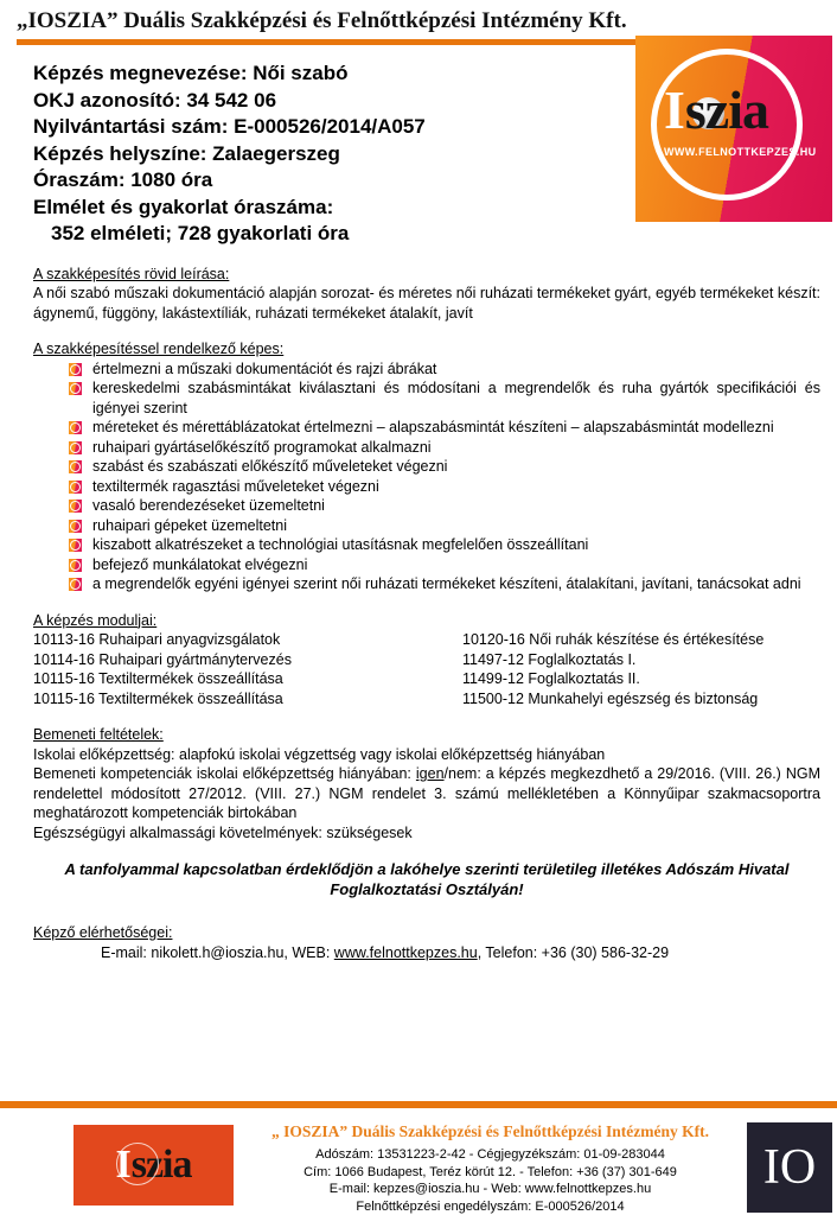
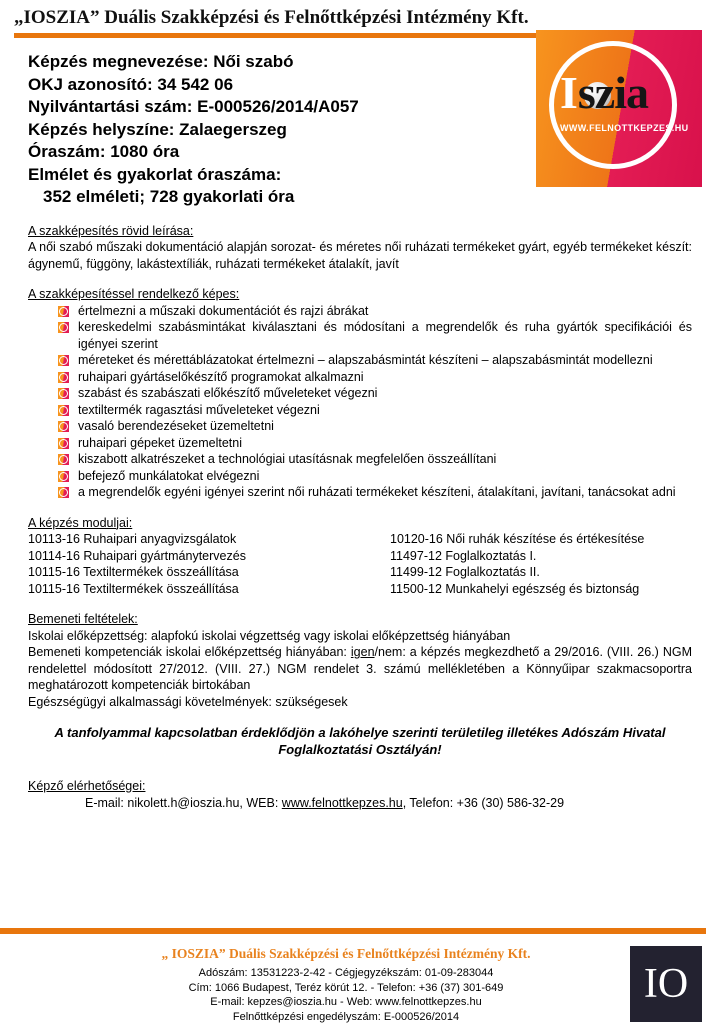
  „IOSZIA” Duális Szakképzési és Felnőttképzési Intézmény Kft.
  Iszia
  WWW.FELNOTTKEPZES.HU
  Képzés megnevezése: Női szabó
  OKJ azonosító: 34 542 06
  Nyilvántartási szám: E-000526/2014/A057
  Képzés helyszíne: Zalaegerszeg
  Óraszám: 1080 óra
  Elmélet és gyakorlat óraszáma:
  352 elméleti; 728 gyakorlati óra
  A szakképesítés rövid leírása:
  A női szabó műszaki dokumentáció alapján sorozat- és méretes női ruházati termékeket gyárt, egyéb termékeket készít: ágynemű, függöny, lakástextíliák, ruházati termékeket átalakít, javít
  A szakképesítéssel rendelkező képes:
  értelmezni a műszaki dokumentációt és rajzi ábrákat
  kereskedelmi szabásmintákat kiválasztani és módosítani a megrendelők és ruha gyártók specifikációi és igényei szerint
  méreteket és mérettáblázatokat értelmezni – alapszabásmintát készíteni – alapszabásmintát modellezni
  ruhaipari gyártáselőkészítő programokat alkalmazni
  szabást és szabászati előkészítő műveleteket végezni
  textiltermék ragasztási műveleteket végezni
  vasaló berendezéseket üzemeltetni
  ruhaipari gépeket üzemeltetni
  kiszabott alkatrészeket a technológiai utasításnak megfelelően összeállítani
  befejező munkálatokat elvégezni
  a megrendelők egyéni igényei szerint női ruházati termékeket készíteni, átalakítani, javítani, tanácsokat adni
  A képzés moduljai:
  10113-16 Ruhaipari anyagvizsgálatok
  10114-16 Ruhaipari gyártmánytervezés
  10115-16 Textiltermékek összeállítása
  10115-16 Textiltermékek összeállítása
  10120-16 Női ruhák készítése és értékesítése
  11497-12 Foglalkoztatás I.
  11499-12 Foglalkoztatás II.
  11500-12 Munkahelyi egészség és biztonság
  Bemeneti feltételek:
  Iskolai előképzettség: alapfokú iskolai végzettség vagy iskolai előképzettség hiányában
  Bemeneti kompetenciák iskolai előképzettség hiányában: igen/nem: a képzés megkezdhető a 29/2016. (VIII. 26.) NGM rendelettel módosított 27/2012. (VIII. 27.) NGM rendelet 3. számú mellékletében a Könnyűipar szakmacsoportra meghatározott kompetenciák birtokában
  Egészségügyi alkalmassági követelmények: szükségesek
  A tanfolyammal kapcsolatban érdeklődjön a lakóhelye szerinti területileg illetékes Adószám Hivatal Foglalkoztatási Osztályán!
  Képző elérhetőségei:
  E-mail: nikolett.h@ioszia.hu, WEB: www.felnottkepzes.hu, Telefon: +36 (30) 586-32-29
- I
- szia
  „ IOSZIA” Duális Szakképzési és Felnőttképzési Intézmény Kft.
  Adószám: 13531223-2-42 - Cégjegyzékszám: 01-09-283044
  Cím: 1066 Budapest, Teréz körút 12. - Telefon: +36 (37) 301-649
  E-mail: kepzes@ioszia.hu - Web: www.felnottkepzes.hu
  Felnőttképzési engedélyszám: E-000526/2014
  IO
